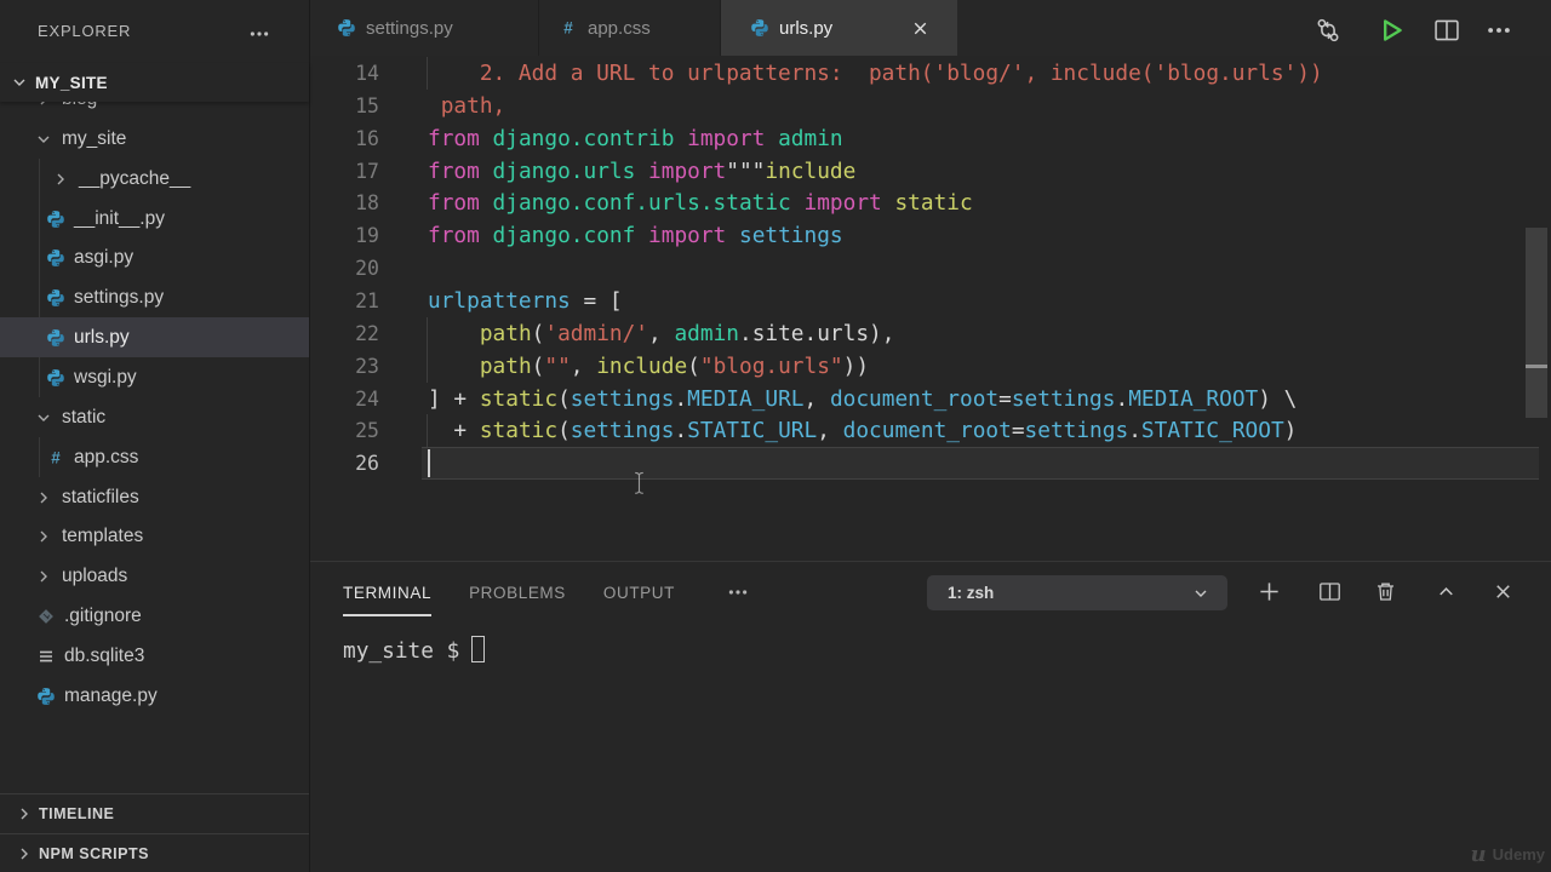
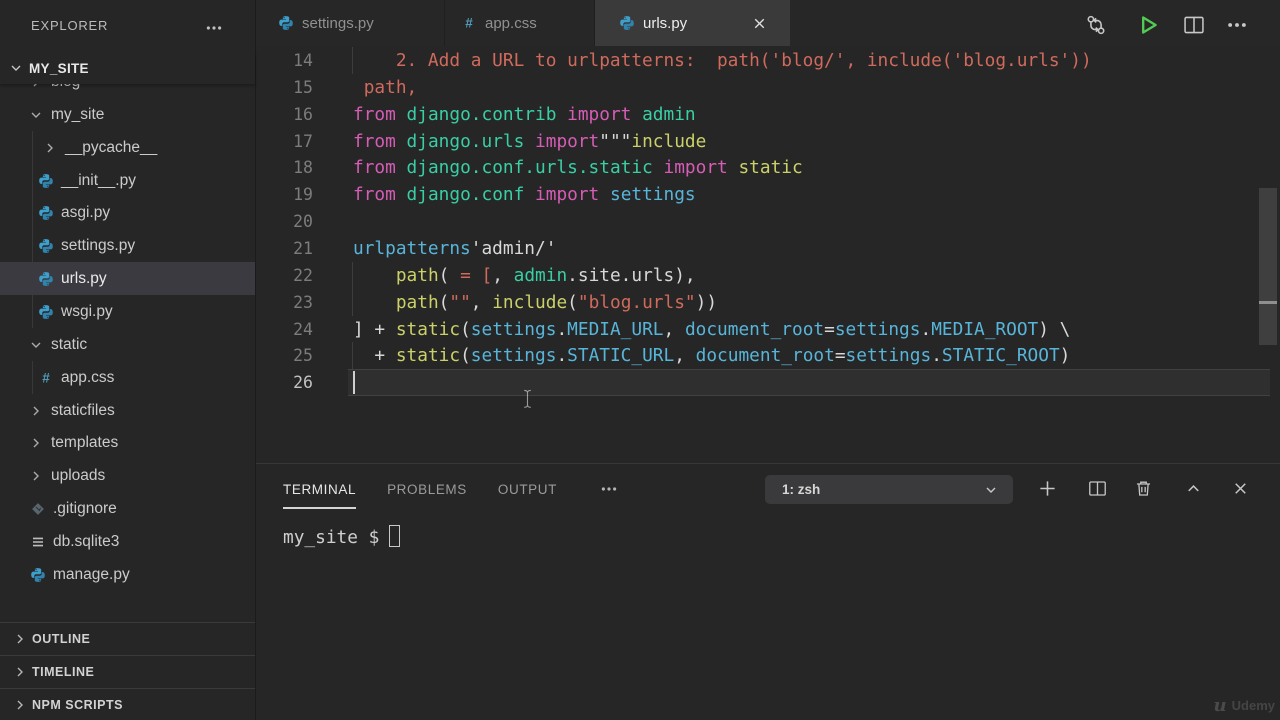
  EXPLORER
  my_site
  __pycache__
  __init__.py
  asgi.py
  settings.py
  urls.py
  wsgi.py
  static
  #
  app.css
  staticfiles
  templates
  uploads
  .gitignore
  db.sqlite3
  manage.py
  MY_SITE
+ OUTLINE
  TIMELINE
  NPM SCRIPTS
  settings.py
  #
  app.css
  urls.py
  14
  2. Add a URL to urlpatterns: path('blog/', include('blog.urls'))
  15
  path,
  16
  from django.contrib import admin
  17
  from django.urls import"""include
  18
  from django.conf.urls.static import static
  19
  from django.conf import settings
  20
  21
- urlpatterns = [
+ urlpatterns'admin/'
  22
- path('admin/', admin.site.urls),
+ path( = [, admin.site.urls),
  23
  path("", include("blog.urls"))
  24
  ] + static(settings.MEDIA_URL, document_root=settings.MEDIA_ROOT) \
  25
  + static(settings.STATIC_URL, document_root=settings.STATIC_ROOT)
  26
  TERMINAL
  PROBLEMS
  OUTPUT
  1: zsh
  my_site $
  u
  Udemy
